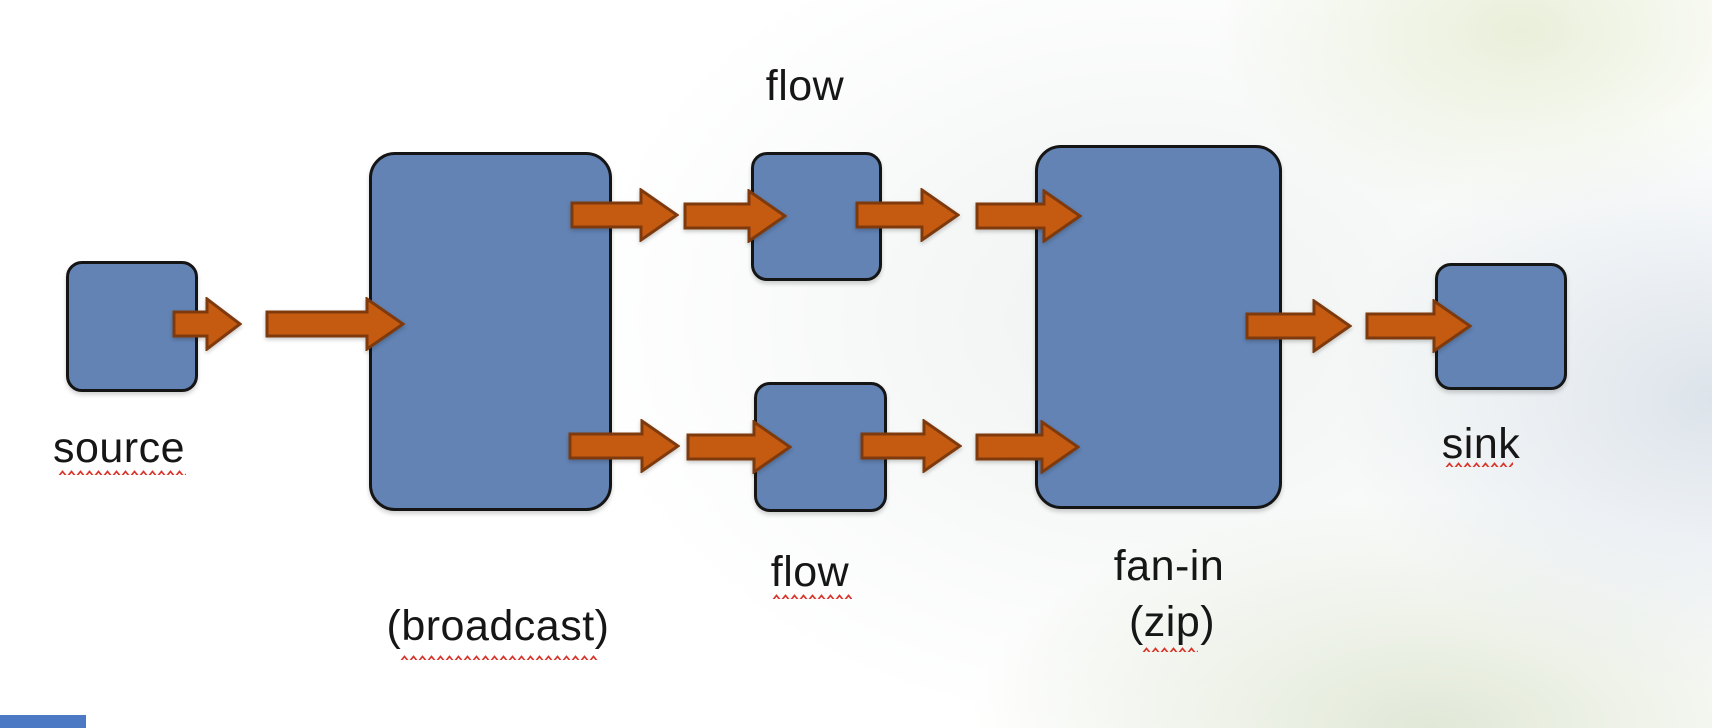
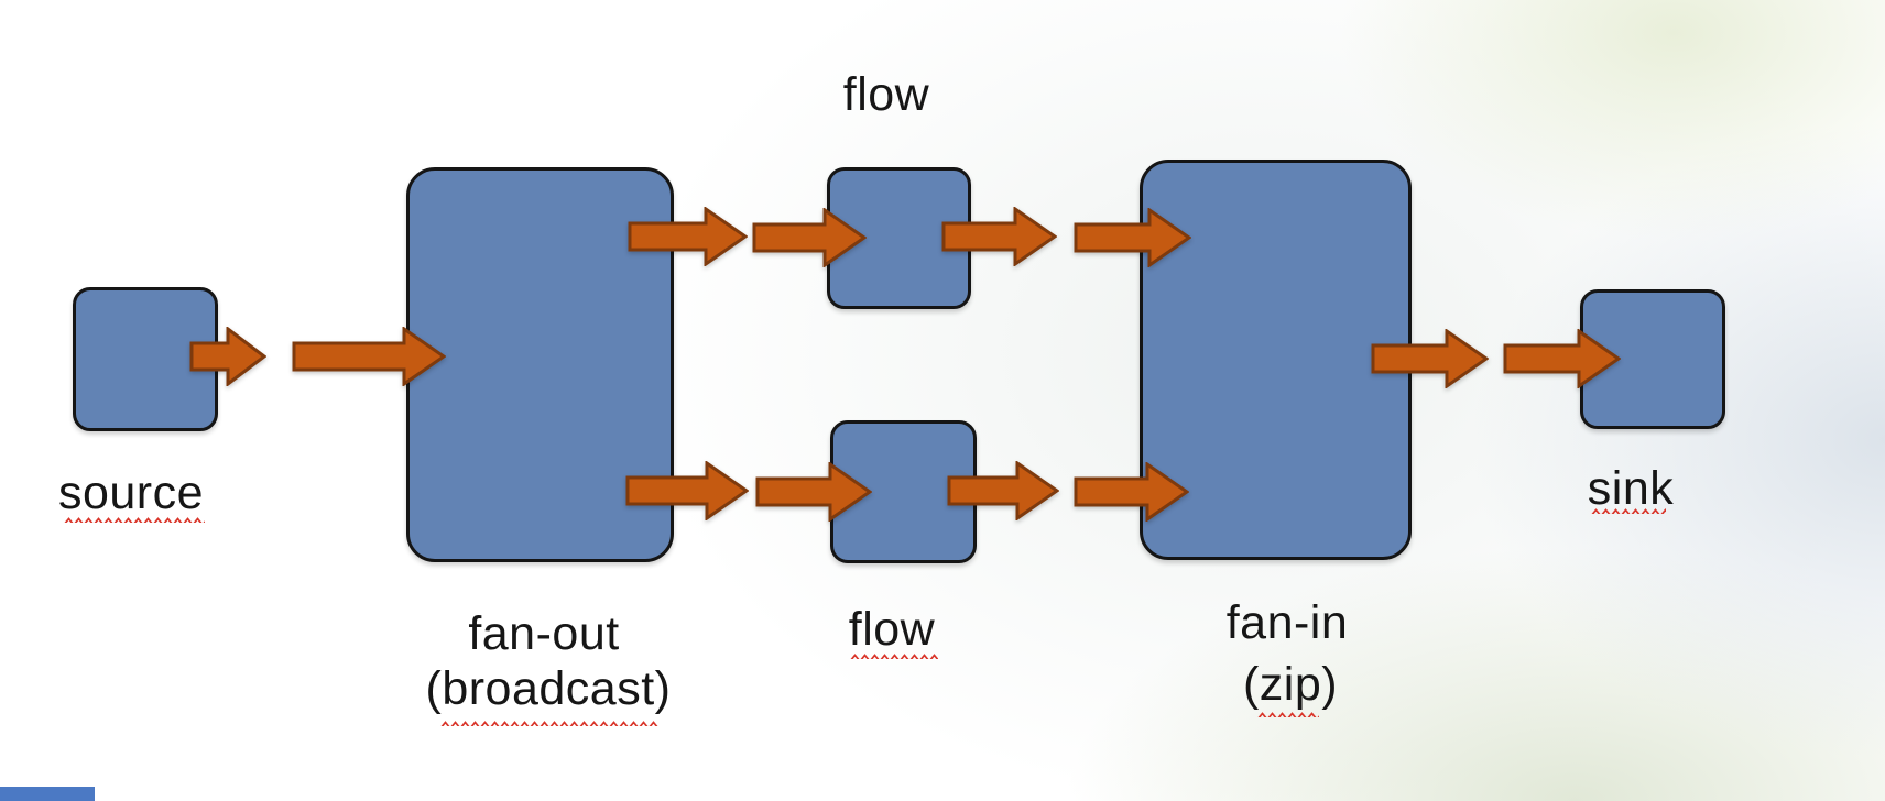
  source
  flow
+ fan-out
  (broadcast)
  flow
  fan-in
  (zip)
  sink
